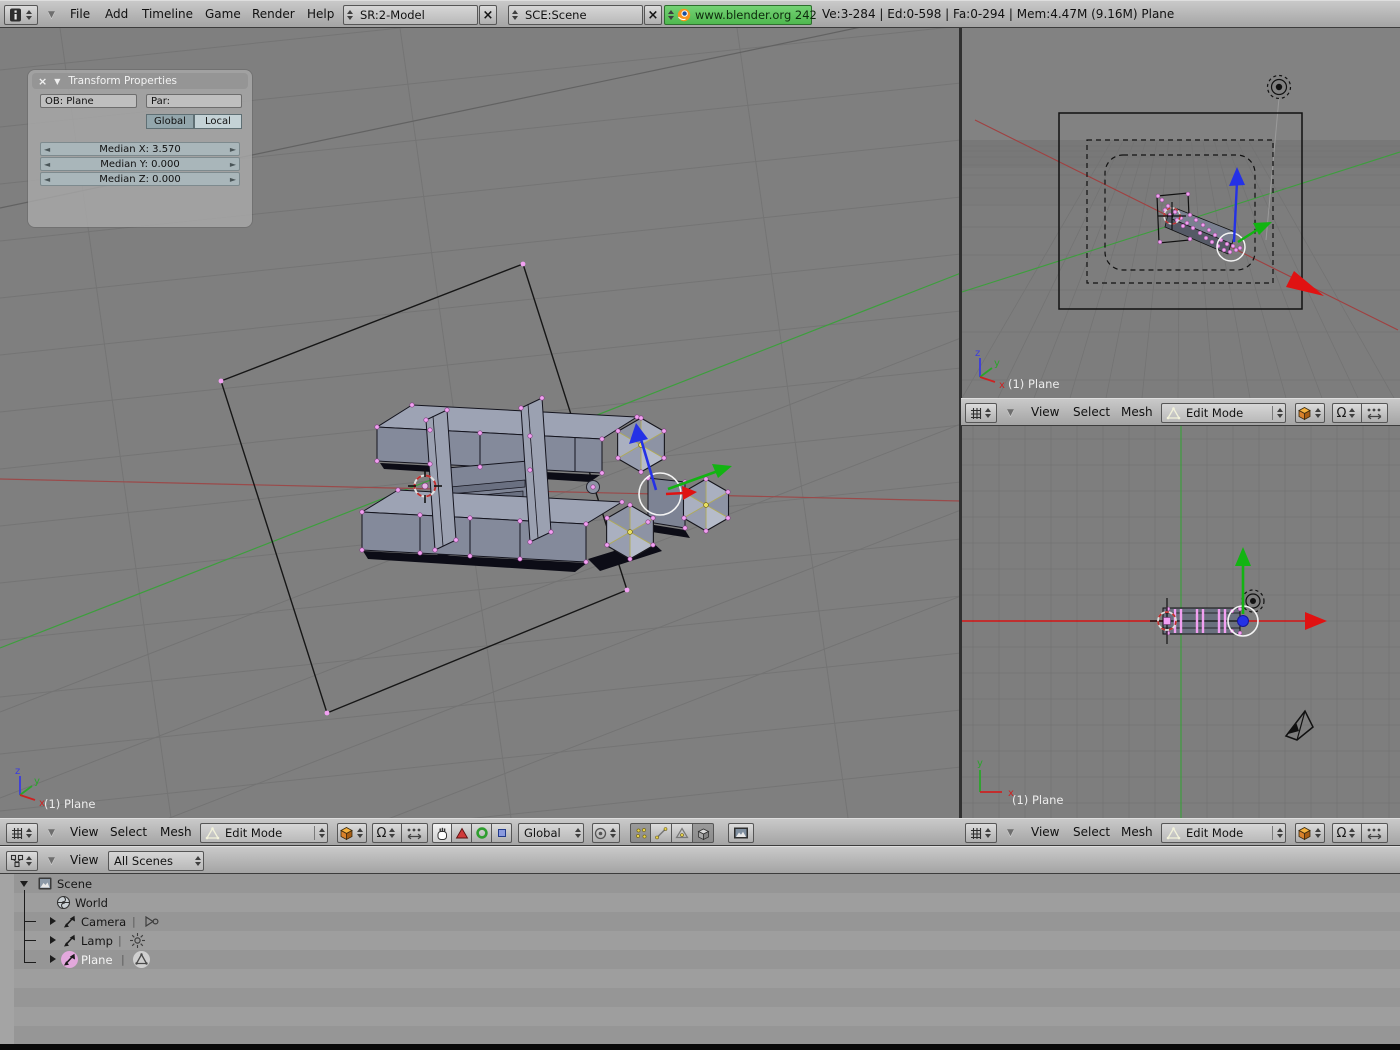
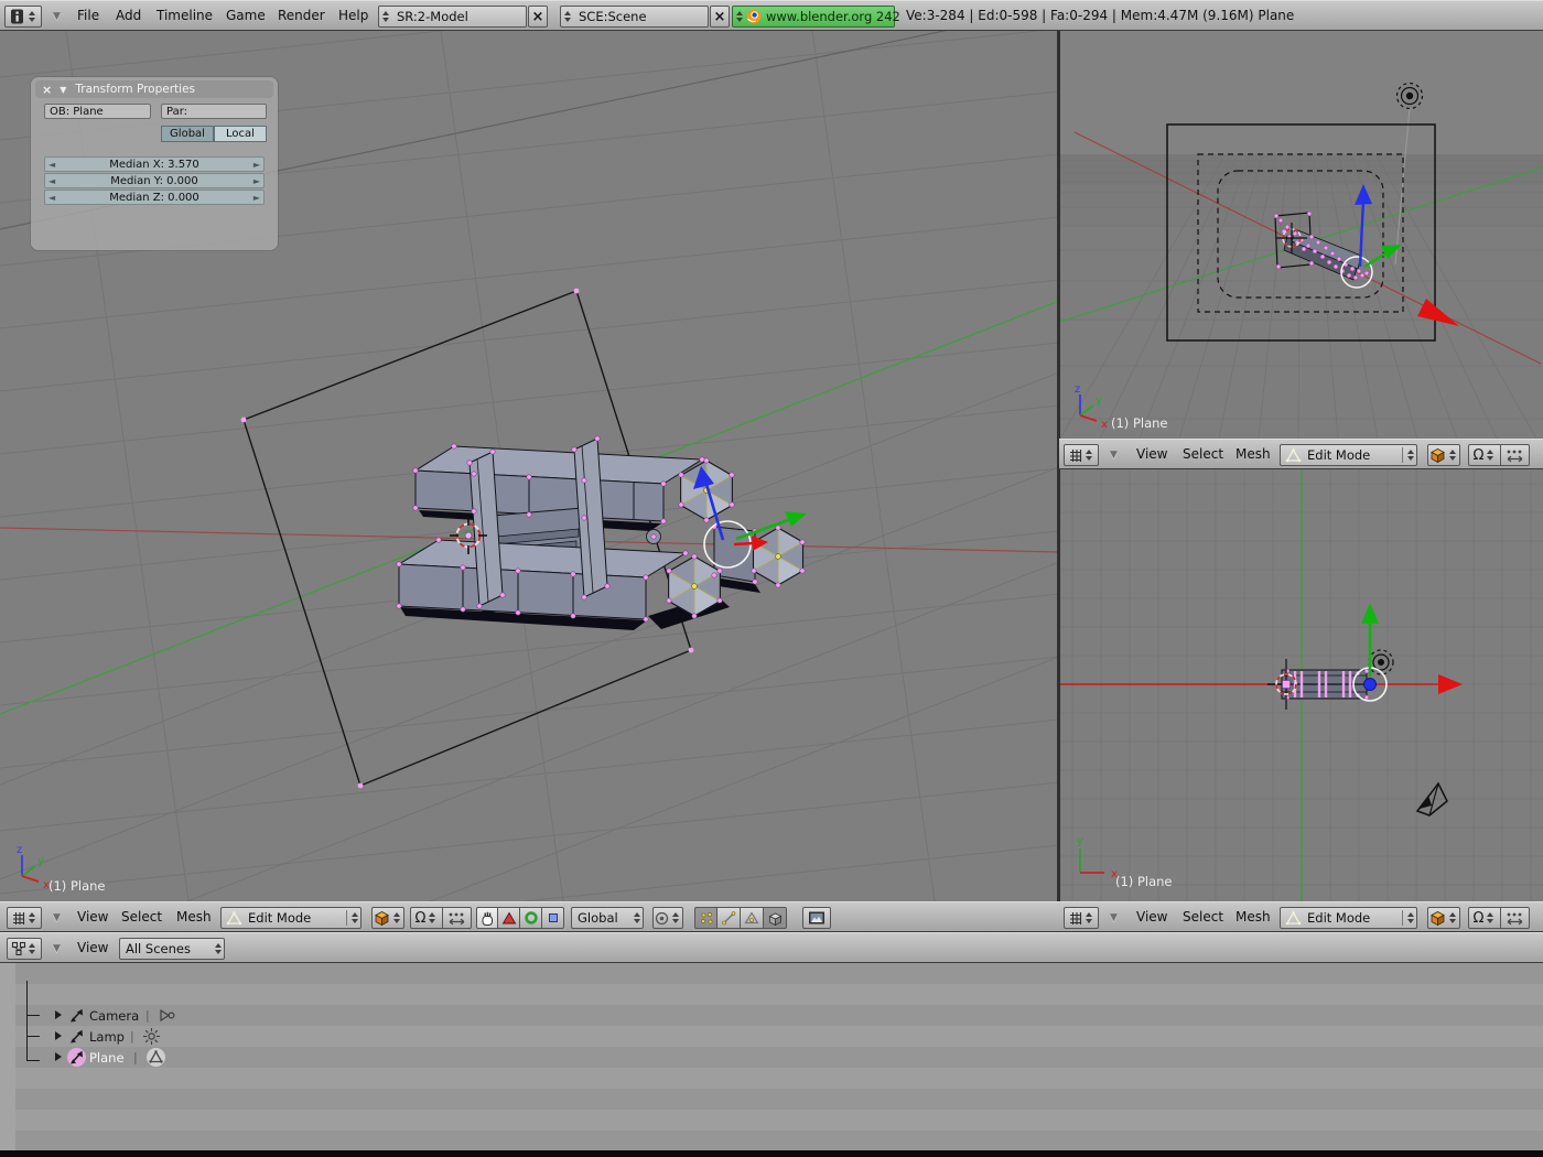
  ▼
  File
  Add
  Timeline
  Game
  Render
  Help
  SR:2-Model
  ×
  SCE:Scene
  ×
  www.blender.org 242
  Ve:3-284 | Ed:0-598 | Fa:0-294 | Mem:4.47M (9.16M) Plane
  z
  y
  x
  (1) Plane
  ×
  ▼
  Transform Properties
  OB: Plane
  Par:
  Global
  Local
  ◄
  Median X: 3.570
  ►
  ◄
  Median Y: 0.000
  ►
  ◄
  Median Z: 0.000
  ►
  z
  y
  x
  (1) Plane
  y
  x
  (1) Plane
  ▼
  View
  Select
  Mesh
  Edit Mode
  Ω
  Global
  ▼
  View
  Select
  Mesh
  Edit Mode
  Ω
  ▼
  View
  Select
  Mesh
  Edit Mode
  Ω
  ▼
  View
  All Scenes
- Scene
- World
  Camera
  |
  Lamp
  |
  Plane
  |
